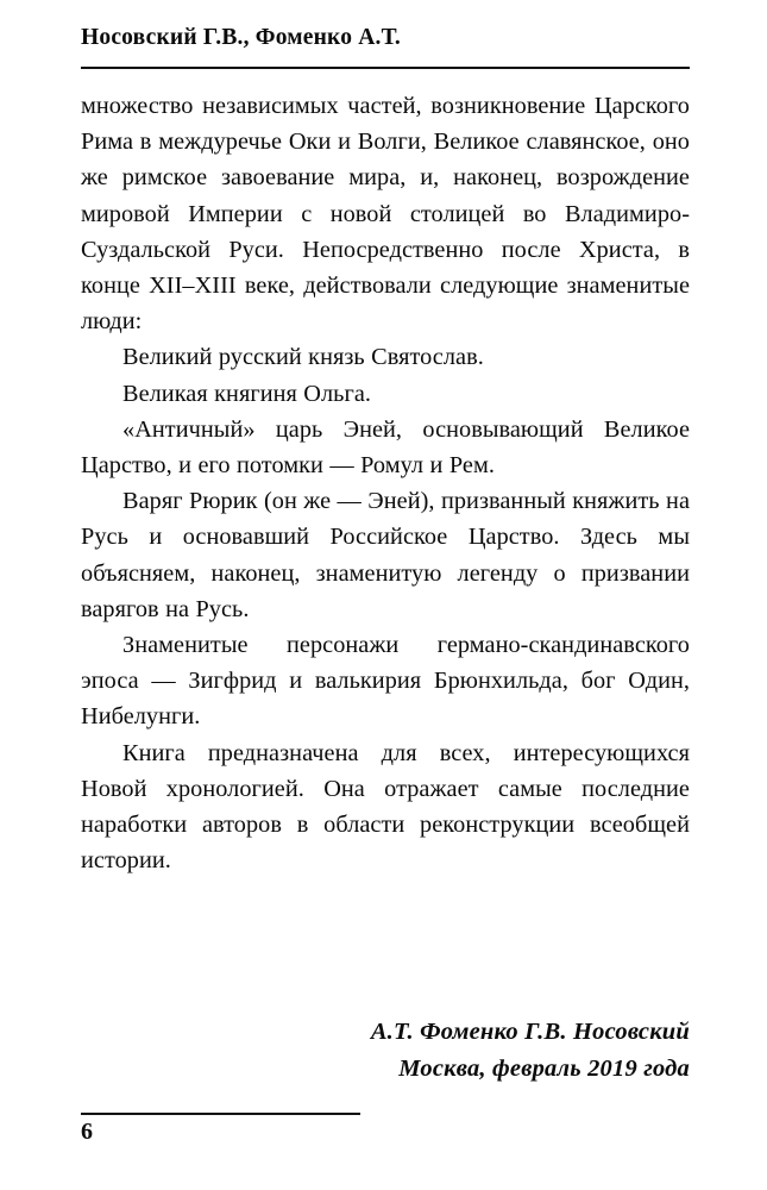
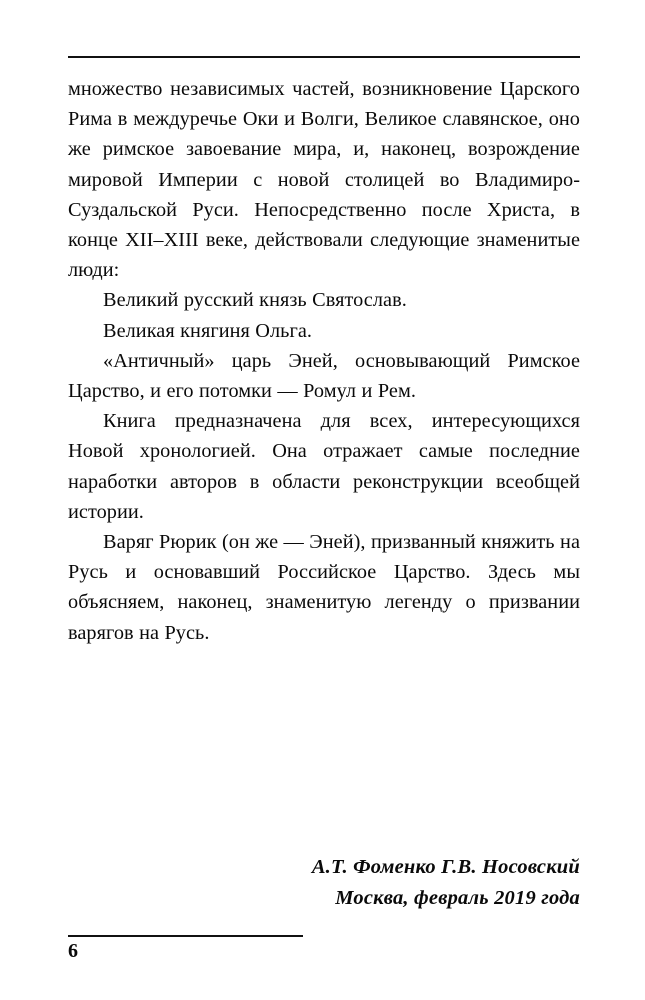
- Носовский Г.В., Фоменко А.Т.
  множество независимых частей, возникновение Царского Рима в междуречье Оки и Волги, Великое славянское, оно же римское завоевание мира, и, наконец, возрождение мировой Империи с новой столицей во Владимиро-Суздальской Руси. Непосредственно после Христа, в конце XII–XIII веке, действовали следующие знаменитые люди:
  Великий русский князь Святослав.
  Великая княгиня Ольга.
- «Античный» царь Эней, основывающий Великое Царство, и его потомки — Ромул и Рем.
+ «Античный» царь Эней, основывающий Римское Царство, и его потомки — Ромул и Рем.
- Варяг Рюрик (он же — Эней), призванный княжить на Русь и основавший Российское Царство. Здесь мы объясняем, наконец, знаменитую легенду о призвании варягов на Русь.
+ Книга предназначена для всех, интересующихся Новой хронологией. Она отражает самые последние наработки авторов в области реконструкции всеобщей истории.
- Знаменитые персонажи германо-скандинавского эпоса — Зигфрид и валькирия Брюнхильда, бог Один, Нибелунги.
- Книга предназначена для всех, интересующихся Новой хронологией. Она отражает самые последние наработки авторов в области реконструкции всеобщей истории.
+ Варяг Рюрик (он же — Эней), призванный княжить на Русь и основавший Российское Царство. Здесь мы объясняем, наконец, знаменитую легенду о призвании варягов на Русь.
  А.Т. Фоменко Г.В. Носовский
  Москва, февраль 2019 года
  6
